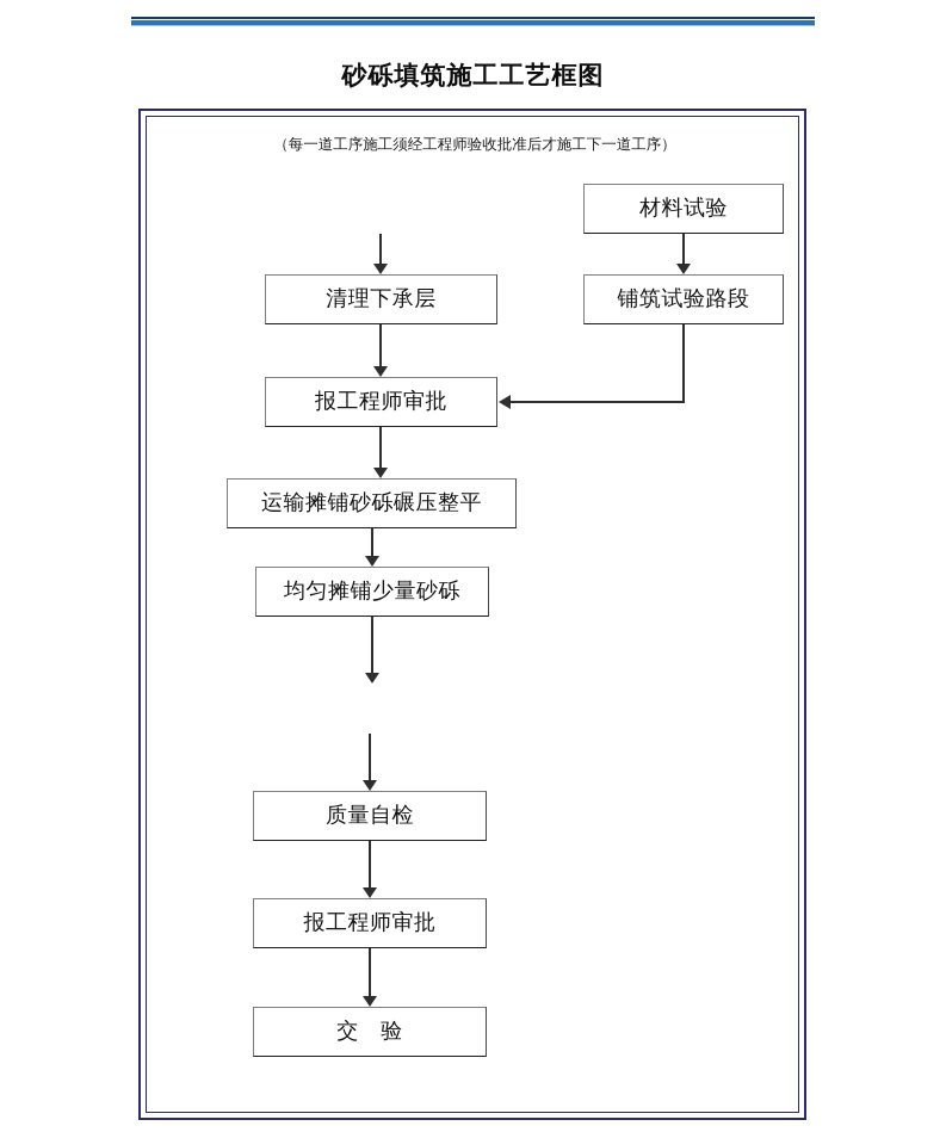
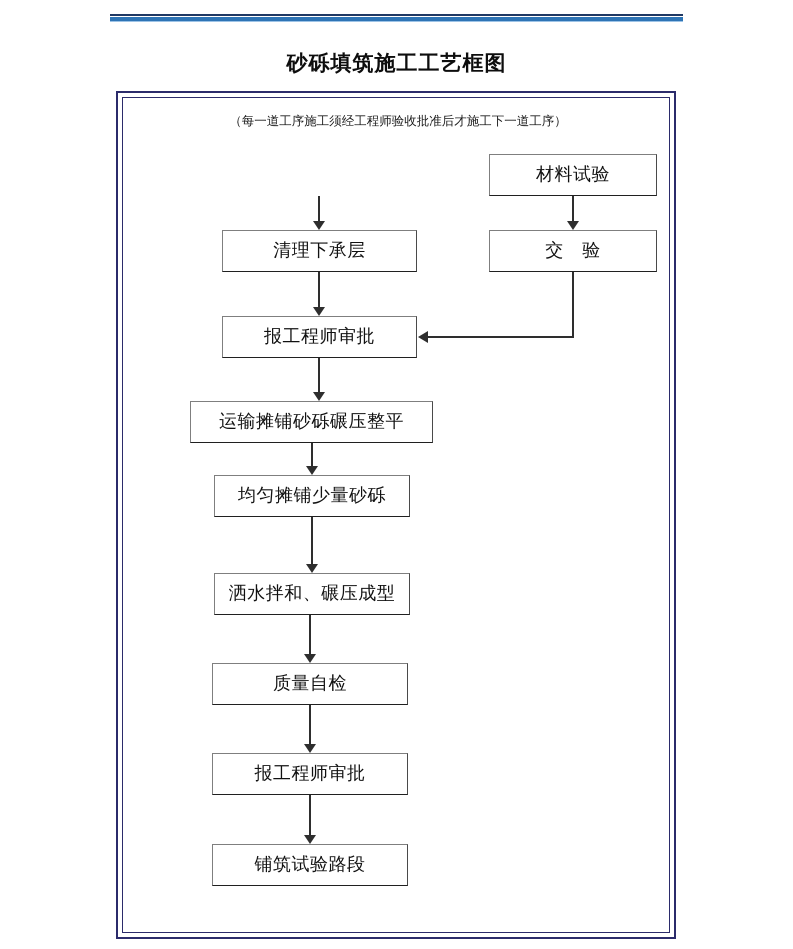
  砂砾填筑施工工艺框图
  （每一道工序施工须经工程师验收批准后才施工下一道工序）
  清理下承层
  报工程师审批
  运输摊铺砂砾碾压整平
  均匀摊铺少量砂砾
+ 洒水拌和、碾压成型
  质量自检
  报工程师审批
- 交 验
+ 铺筑试验路段
  材料试验
- 铺筑试验路段
+ 交 验
